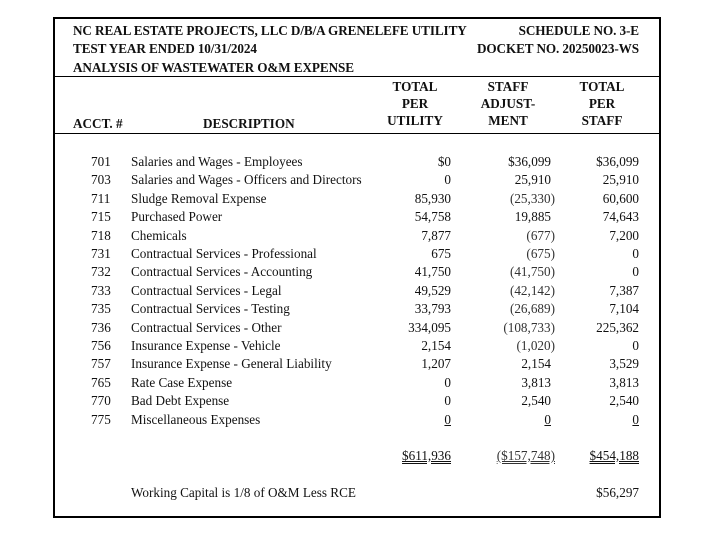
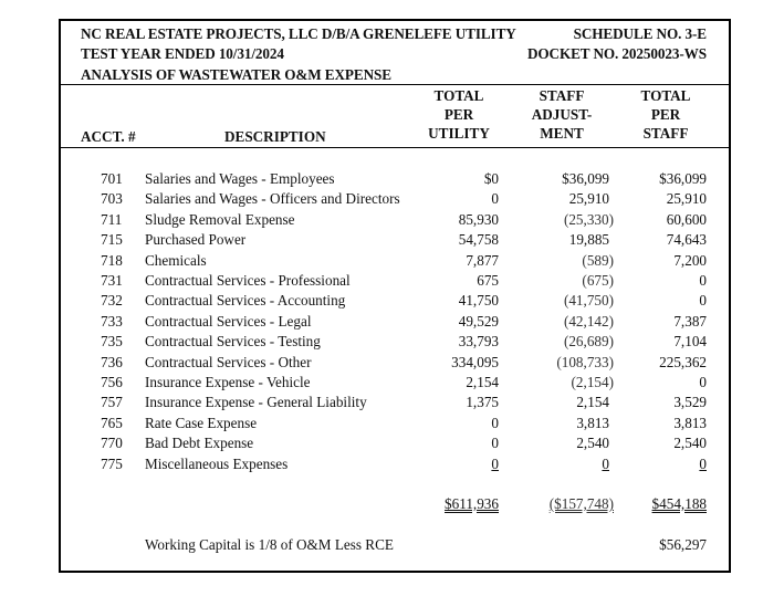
  NC REAL ESTATE PROJECTS, LLC D/B/A GRENELEFE UTILITY
  SCHEDULE NO. 3-E
  TEST YEAR ENDED 10/31/2024
  DOCKET NO. 20250023-WS
  ANALYSIS OF WASTEWATER O&M EXPENSE
  ACCT. #
  DESCRIPTION
  TOTAL
  PER
  UTILITY
  STAFF
  ADJUST-
  MENT
  TOTAL
  PER
  STAFF
  701
  Salaries and Wages - Employees
  $0
  $36,099
  $36,099
  703
  Salaries and Wages - Officers and Directors
  0
  25,910
  25,910
  711
  Sludge Removal Expense
  85,930
  (25,330)
  60,600
  715
  Purchased Power
  54,758
  19,885
  74,643
  718
  Chemicals
  7,877
- (677)
+ (589)
  7,200
  731
  Contractual Services - Professional
  675
  (675)
  0
  732
  Contractual Services - Accounting
  41,750
  (41,750)
  0
  733
  Contractual Services - Legal
  49,529
  (42,142)
  7,387
  735
  Contractual Services - Testing
  33,793
  (26,689)
  7,104
  736
  Contractual Services - Other
  334,095
  (108,733)
  225,362
  756
  Insurance Expense - Vehicle
  2,154
- (1,020)
+ (2,154)
  0
  757
  Insurance Expense - General Liability
- 1,207
+ 1,375
  2,154
  3,529
  765
  Rate Case Expense
  0
  3,813
  3,813
  770
  Bad Debt Expense
  0
  2,540
  2,540
  775
  Miscellaneous Expenses
  0
  0
  0
  $611,936
  ($157,748)
  $454,188
  Working Capital is 1/8 of O&M Less RCE
  $56,297
